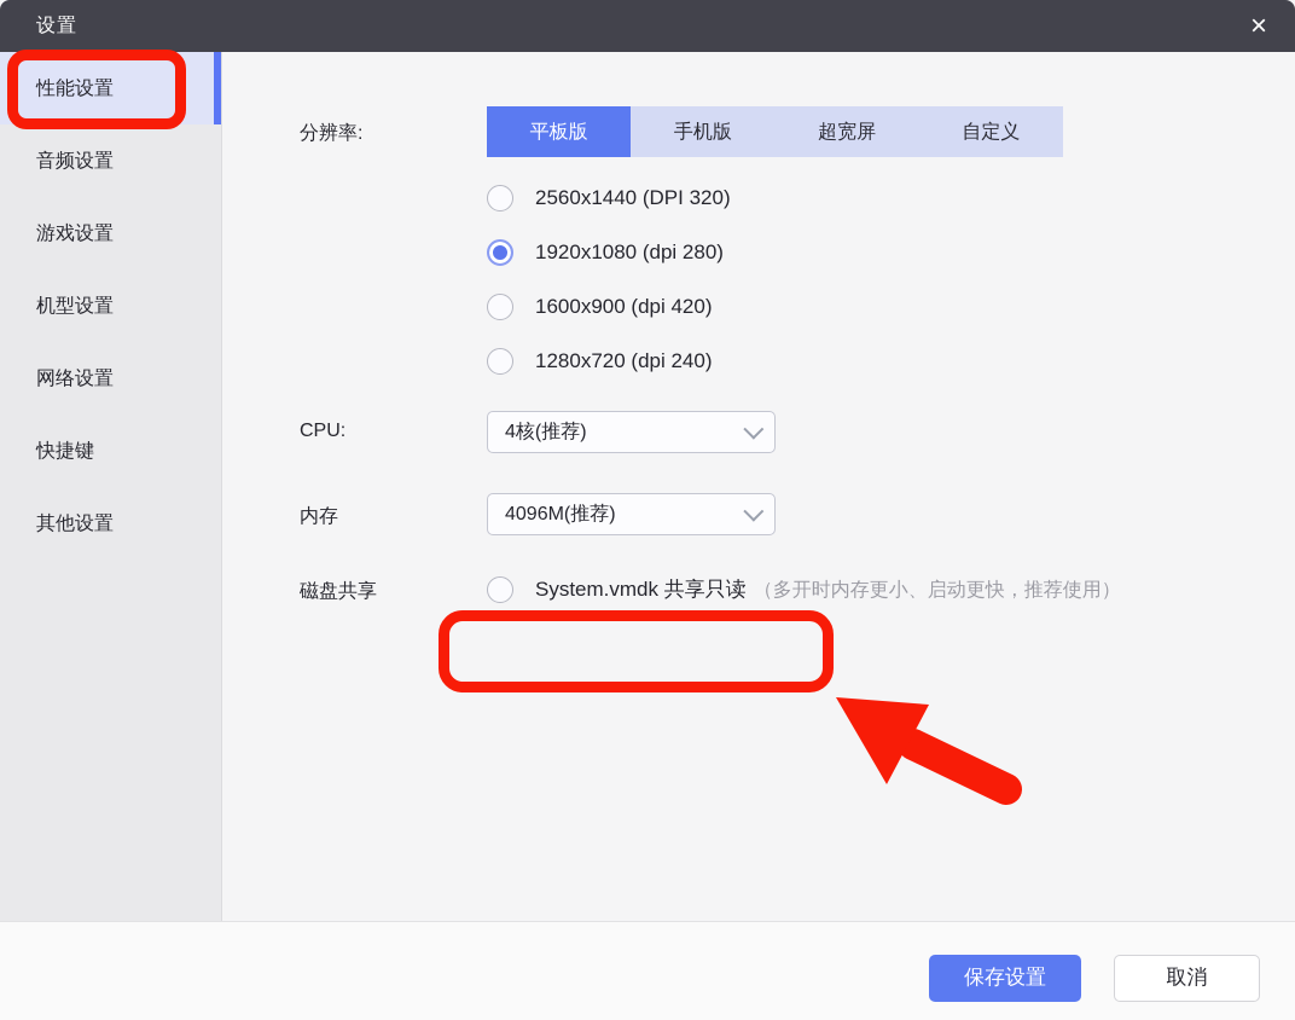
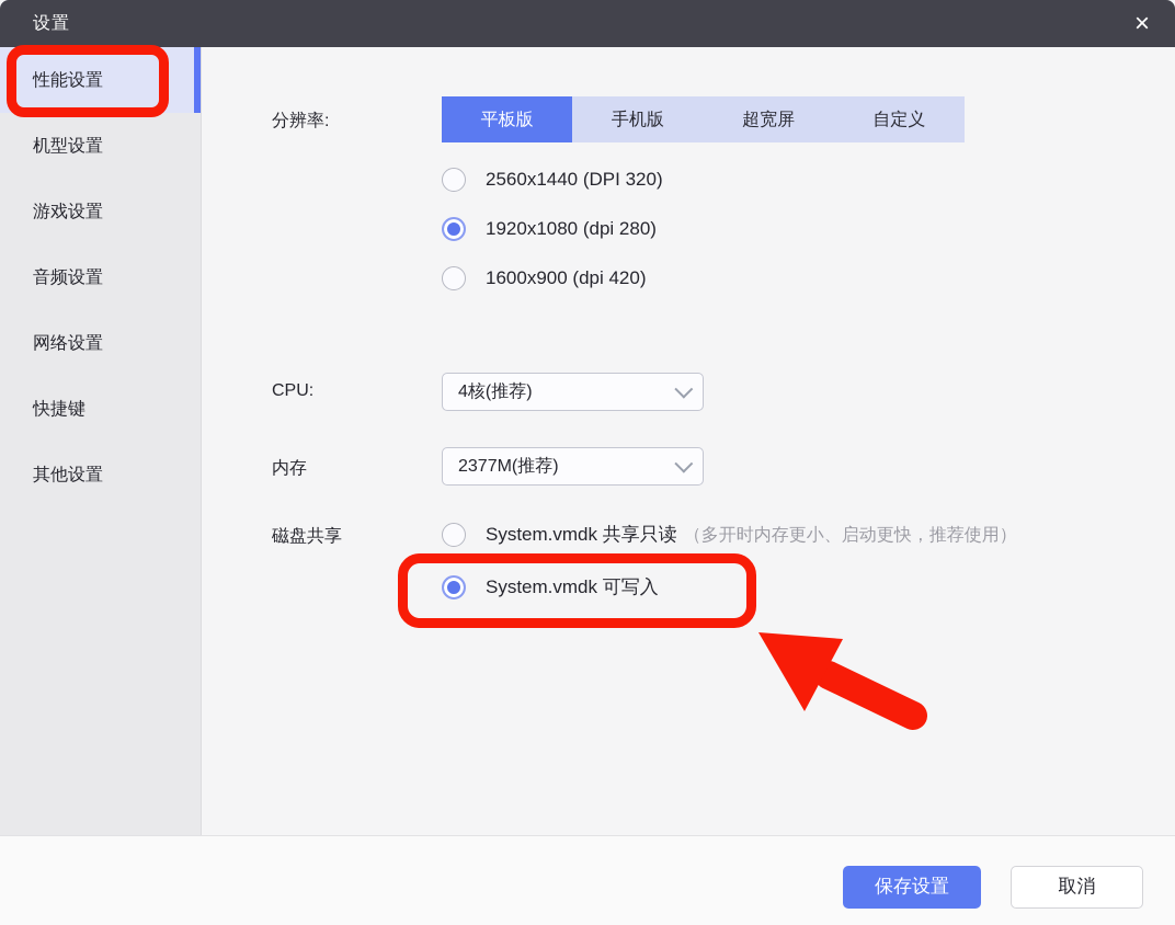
  设置
  ×
  性能设置
- 音频设置
+ 机型设置
  游戏设置
- 机型设置
+ 音频设置
  网络设置
  快捷键
  其他设置
  分辨率:
  平板版
  手机版
  超宽屏
  自定义
  2560x1440 (DPI 320)
  1920x1080 (dpi 280)
  1600x900 (dpi 420)
- 1280x720 (dpi 240)
  CPU:
  4核(推荐)
  内存
- 4096M(推荐)
+ 2377M(推荐)
  磁盘共享
  System.vmdk 共享只读
  （多开时内存更小、启动更快，推荐使用）
+ System.vmdk 可写入
  保存设置
  取消
